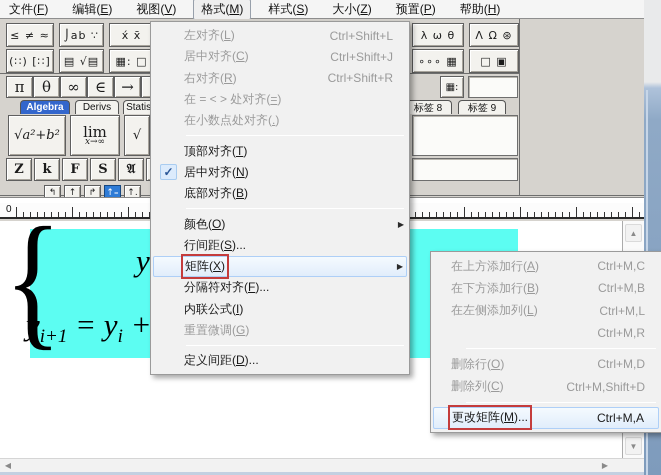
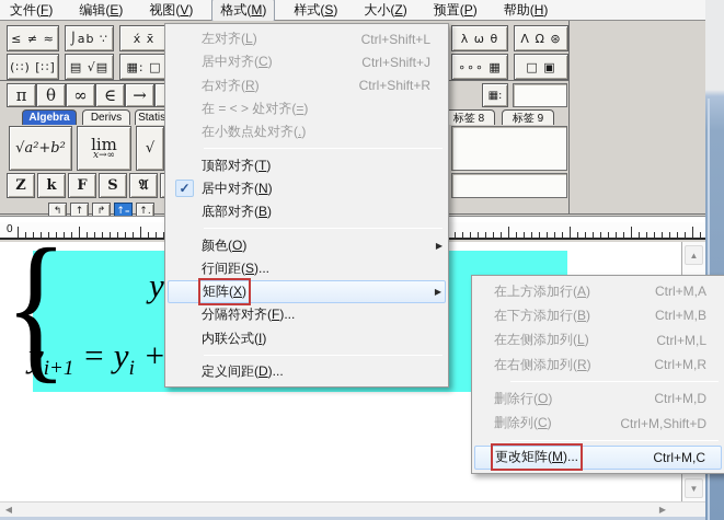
  文件(F)
  编辑(E)
  视图(V)
  格式(M)
  样式(S)
  大小(Z)
  预置(P)
  帮助(H)
  ≤ ≠ ≈
  ⌡ab ∵
  x́ x̄
  λ ω θ
  Λ Ω ⊛
  (∷) [∷]
  ▤ √▤
  ▦: □
  ∘∘∘ ▦
  □ ▣
  π
  θ
  ∞
  ∈
  →
  ▦:
  Algebra
  Derivs
  Statis
  标签 8
  标签 9
  √a²+b²
  lim
  x→∞
  √
  Z
  k
  F
  S
  𝔄
  ↰
  ↑
  ↱
  ↑₌
  ↑.
  0
  {
  y
  yi+1 = yi +
  ▲
  ▼
  ◀
  ▶
  左对齐(L)
  Ctrl+Shift+L
  居中对齐(C)
  Ctrl+Shift+J
  右对齐(R)
  Ctrl+Shift+R
  在 = < > 处对齐(=)
  在小数点处对齐(.)
  顶部对齐(T)
  ✓
  居中对齐(N)
  底部对齐(B)
  颜色(O)
  ▶
  行间距(S)...
  矩阵(X)
  ▶
  分隔符对齐(F)...
  内联公式(I)
- 重置微调(G)
  定义间距(D)...
  在上方添加行(A)
- Ctrl+M,C
+ Ctrl+M,A
  在下方添加行(B)
  Ctrl+M,B
  在左侧添加列(L)
  Ctrl+M,L
+ 在右侧添加列(R)
  Ctrl+M,R
  删除行(O)
  Ctrl+M,D
  删除列(C)
  Ctrl+M,Shift+D
  更改矩阵(M)...
- Ctrl+M,A
+ Ctrl+M,C
